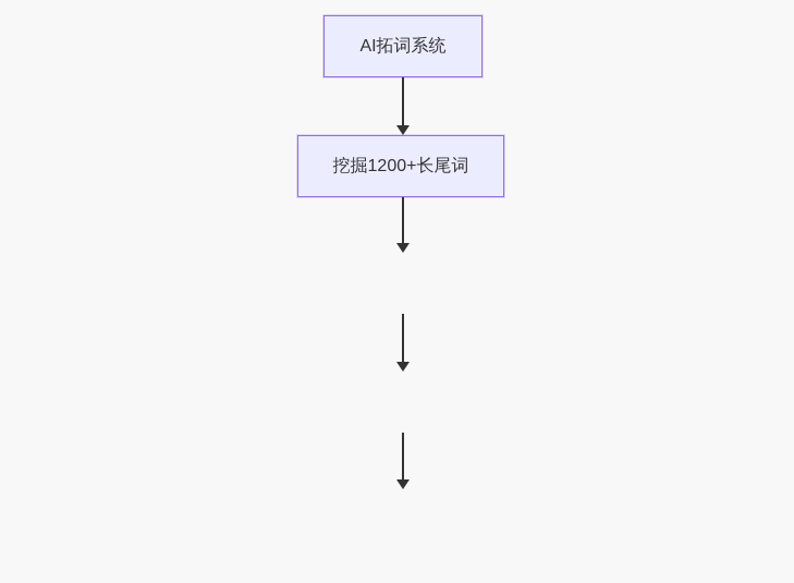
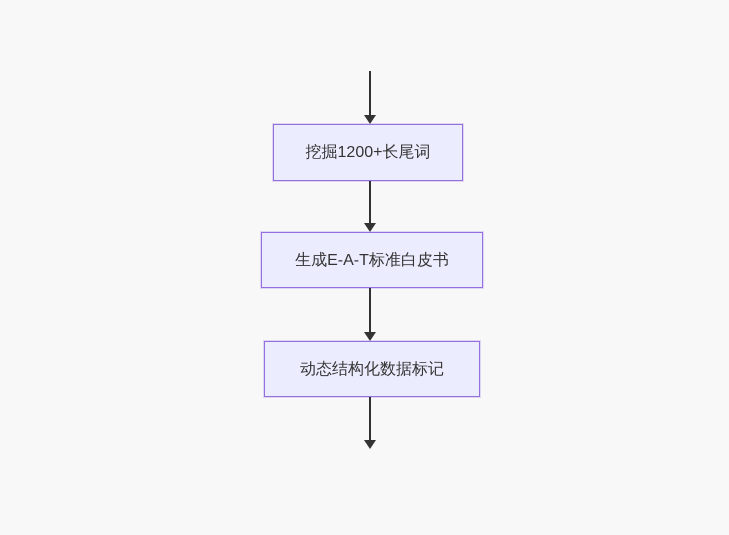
- AI拓词系统
  挖掘1200+长尾词
+ 生成E-A-T标准白皮书
+ 动态结构化数据标记
